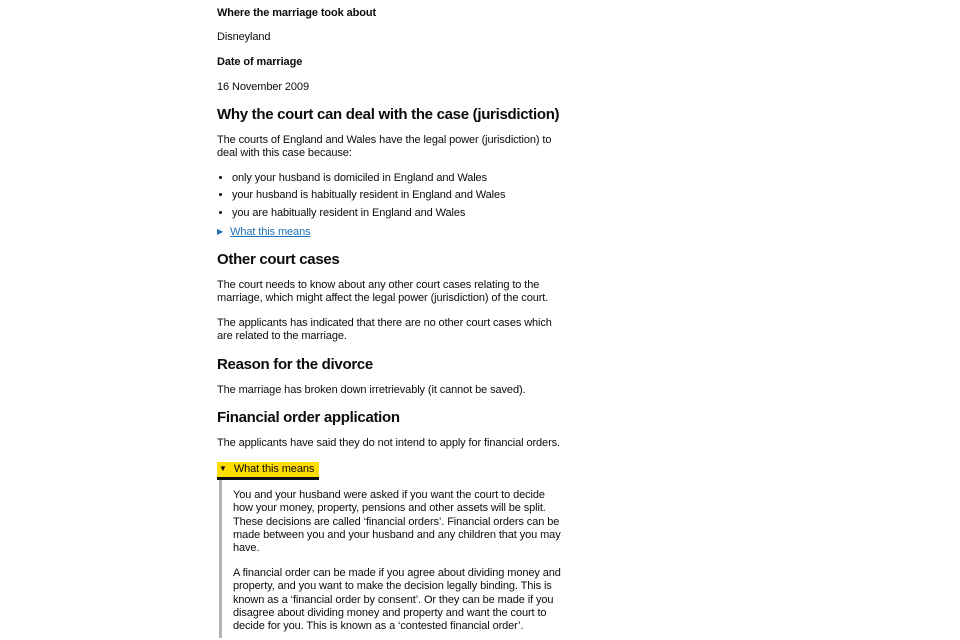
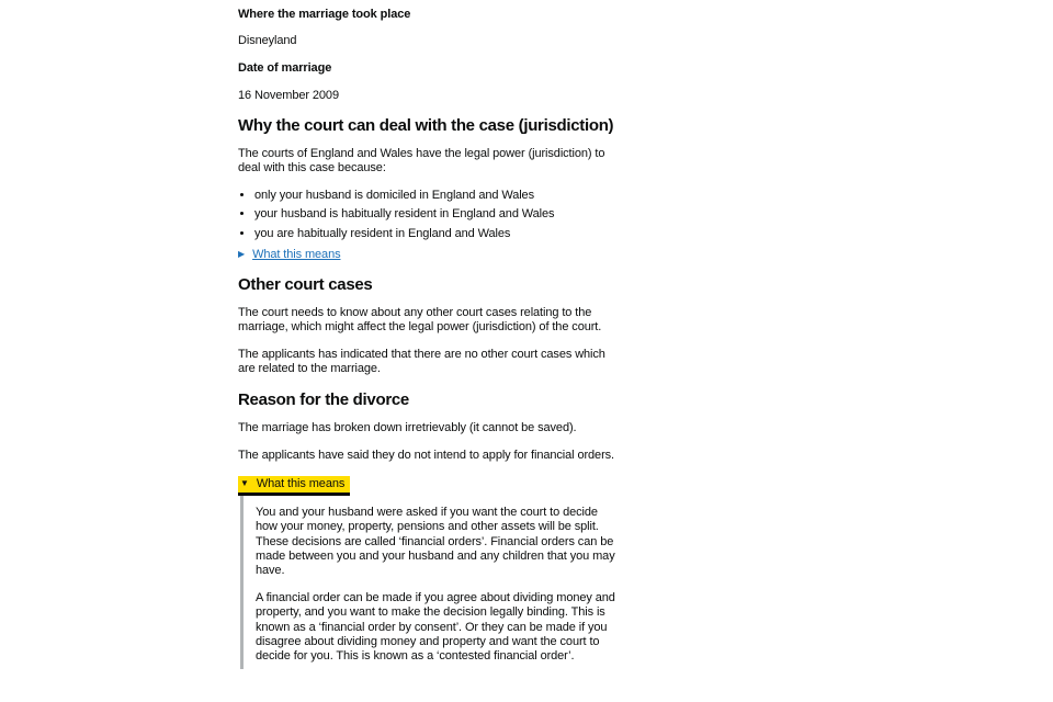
- Where the marriage took about
+ Where the marriage took place
  Disneyland
  Date of marriage
  16 November 2009
  Why the court can deal with the case (jurisdiction)
  The courts of England and Wales have the legal power (jurisdiction) to deal with this case because:
  only your husband is domiciled in England and Wales
  your husband is habitually resident in England and Wales
  you are habitually resident in England and Wales
  ▶ What this means
  Other court cases
  The court needs to know about any other court cases relating to the marriage, which might affect the legal power (jurisdiction) of the court.
  The applicants has indicated that there are no other court cases which are related to the marriage.
  Reason for the divorce
  The marriage has broken down irretrievably (it cannot be saved).
- Financial order application
  The applicants have said they do not intend to apply for financial orders.
  ▼ What this means
  You and your husband were asked if you want the court to decide how your money, property, pensions and other assets will be split. These decisions are called ‘financial orders’. Financial orders can be made between you and your husband and any children that you may have.
  A financial order can be made if you agree about dividing money and property, and you want to make the decision legally binding. This is known as a ‘financial order by consent’. Or they can be made if you disagree about dividing money and property and want the court to decide for you. This is known as a ‘contested financial order’.
